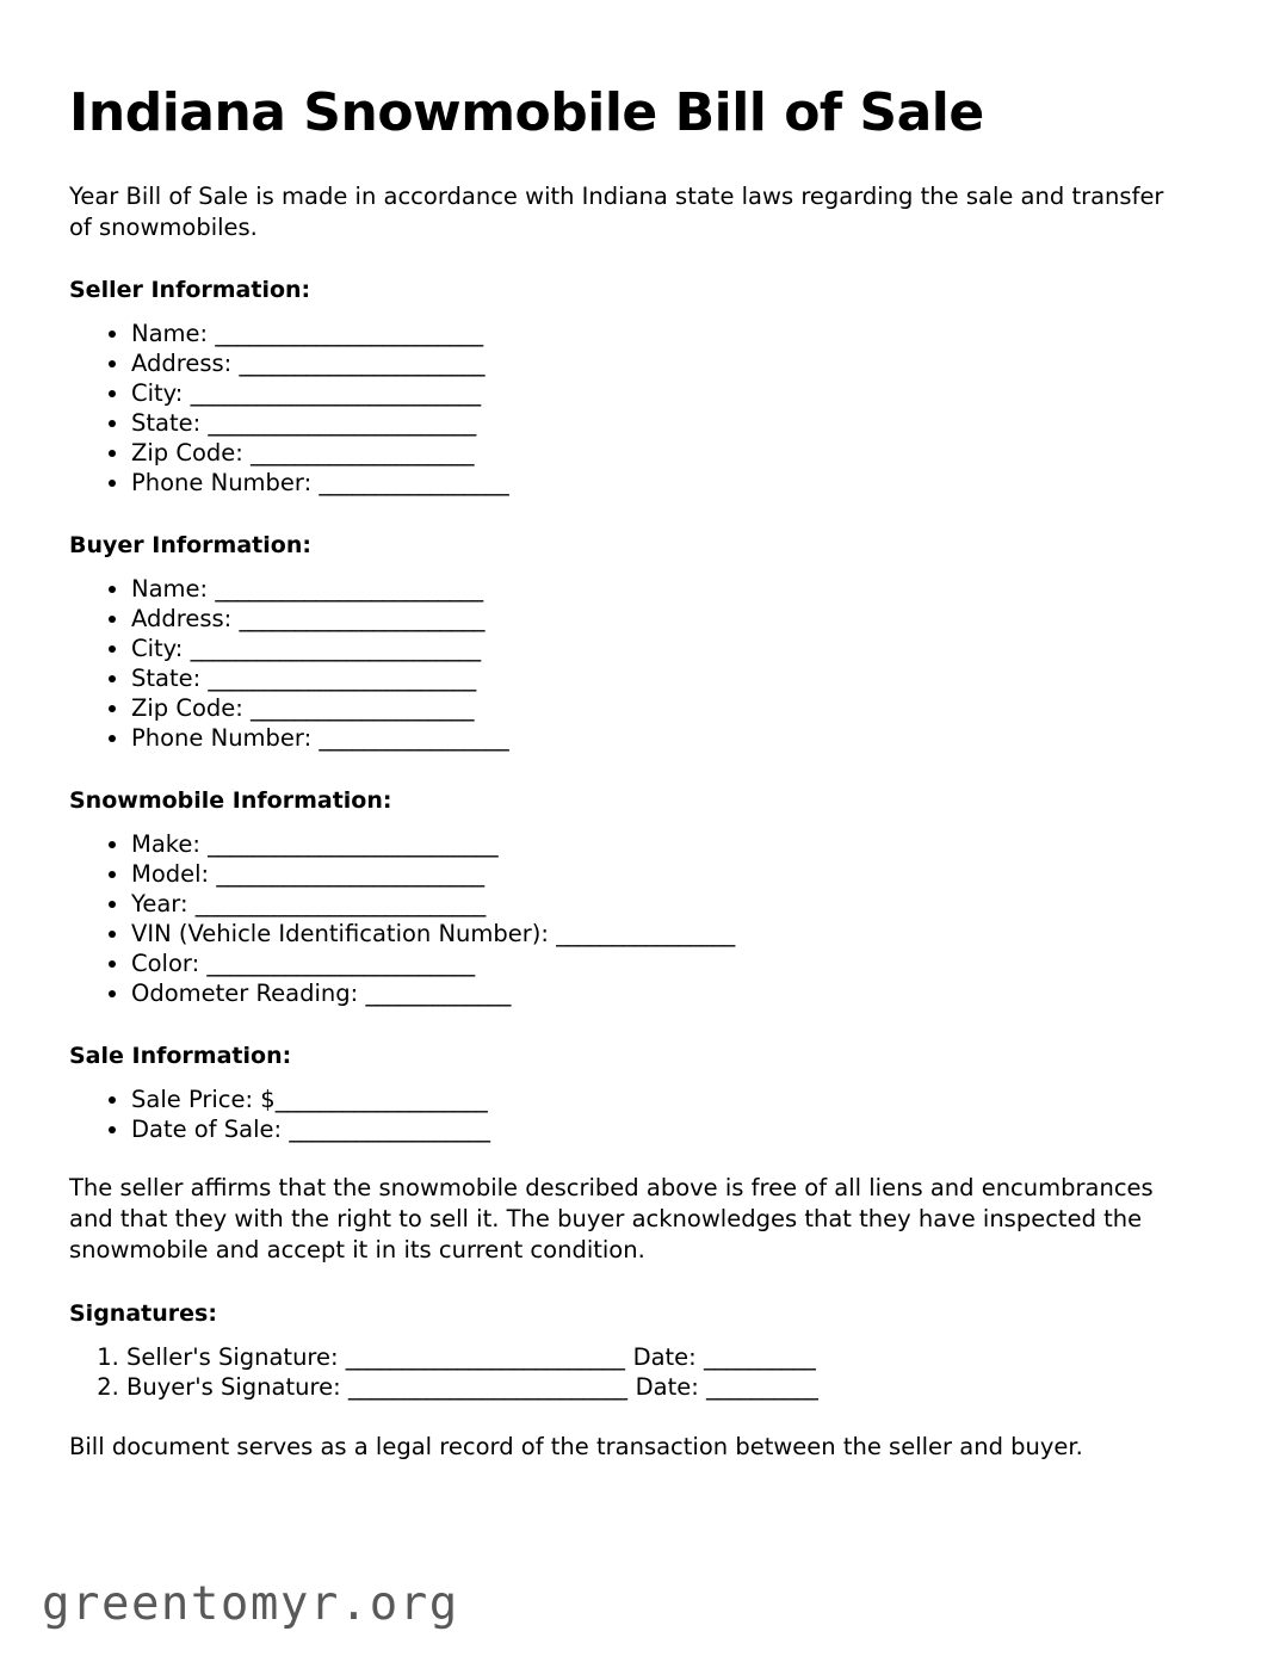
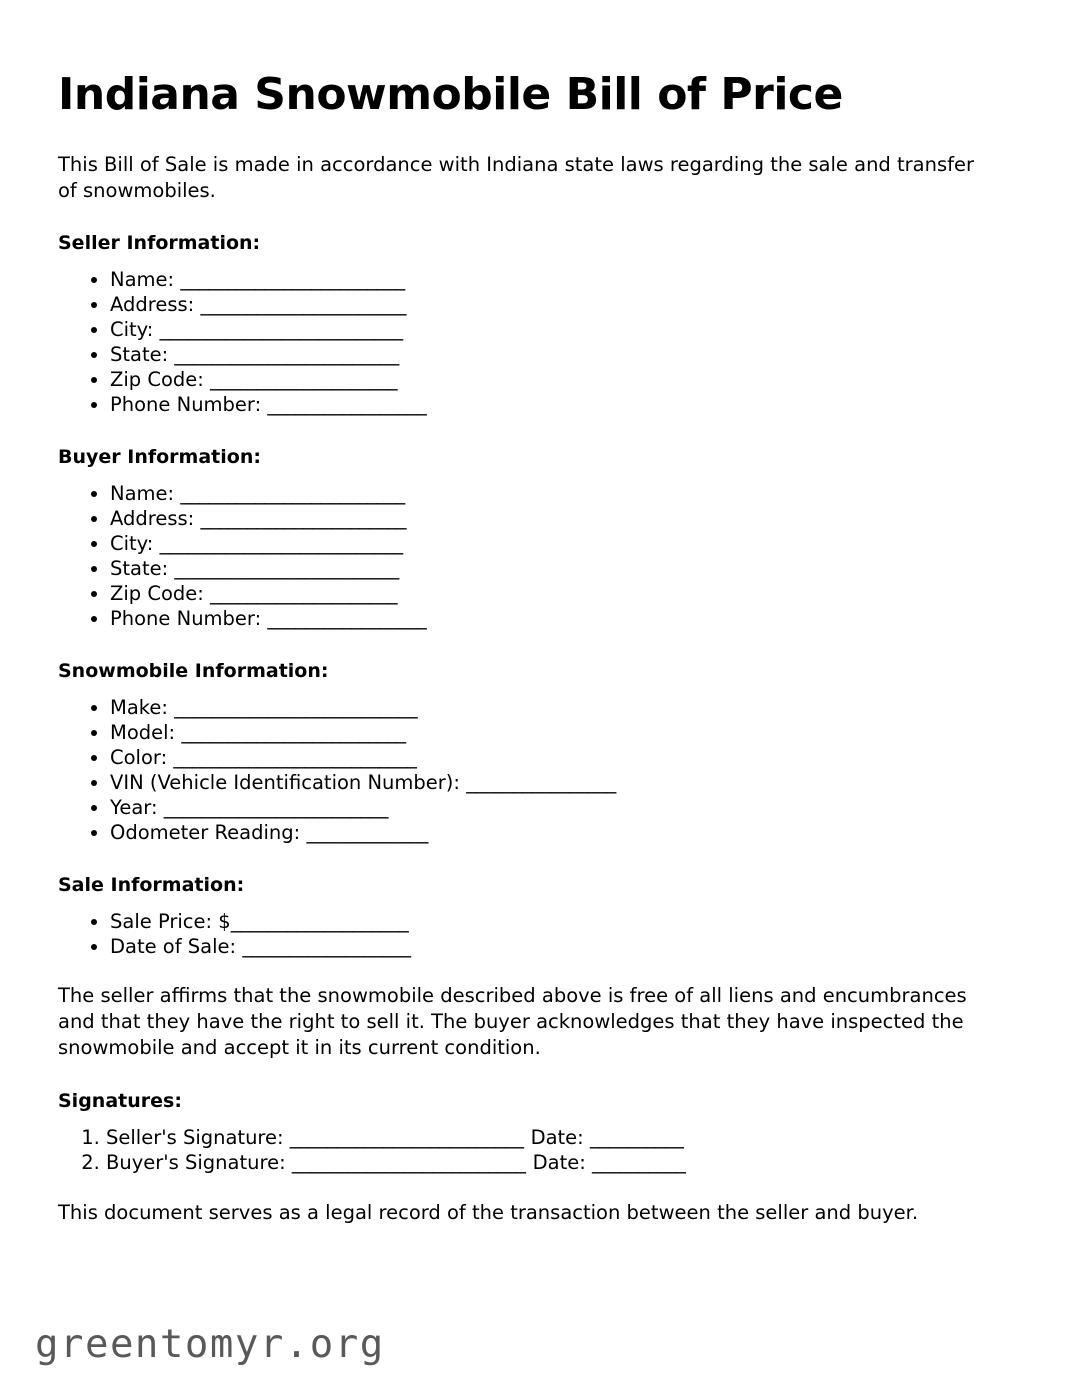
- Indiana Snowmobile Bill of Sale
+ Indiana Snowmobile Bill of Price
- Year Bill of Sale is made in accordance with Indiana state laws regarding the sale and transfer of snowmobiles.
+ This Bill of Sale is made in accordance with Indiana state laws regarding the sale and transfer of snowmobiles.
  Seller Information:
  Name: ________________________
  Address: ______________________
  City: __________________________
  State: ________________________
  Zip Code: ____________________
  Phone Number: _________________
  Buyer Information:
  Name: ________________________
  Address: ______________________
  City: __________________________
  State: ________________________
  Zip Code: ____________________
  Phone Number: _________________
  Snowmobile Information:
  Make: __________________________
  Model: ________________________
- Year: __________________________
+ Color: __________________________
  VIN (Vehicle Identification Number): ________________
- Color: ________________________
+ Year: ________________________
  Odometer Reading: _____________
  Sale Information:
  Sale Price: $___________________
  Date of Sale: __________________
- The seller affirms that the snowmobile described above is free of all liens and encumbrances and that they with the right to sell it. The buyer acknowledges that they have inspected the snowmobile and accept it in its current condition.
+ The seller affirms that the snowmobile described above is free of all liens and encumbrances and that they have the right to sell it. The buyer acknowledges that they have inspected the snowmobile and accept it in its current condition.
  Signatures:
  Seller's Signature: _________________________ Date: __________
  Buyer's Signature: _________________________ Date: __________
- Bill document serves as a legal record of the transaction between the seller and buyer.
+ This document serves as a legal record of the transaction between the seller and buyer.
  greentomyr.org
